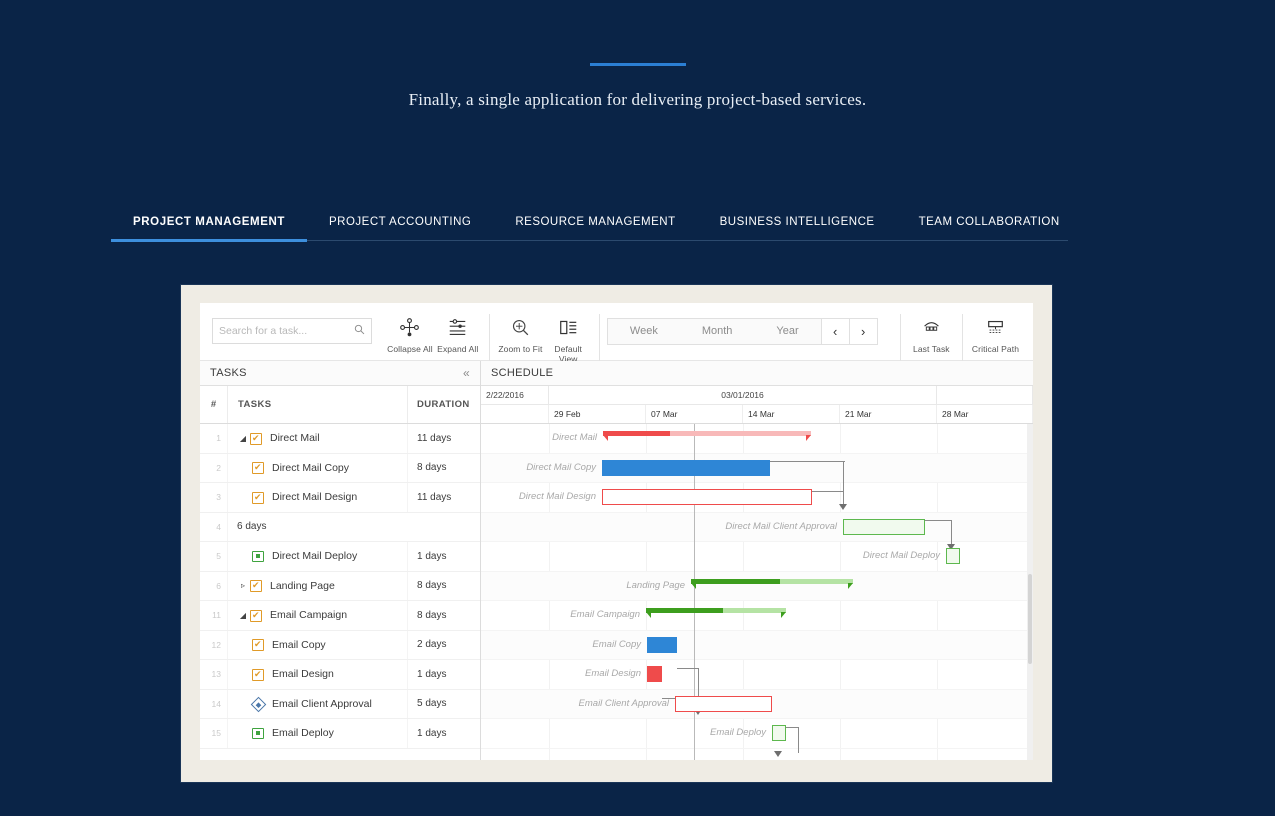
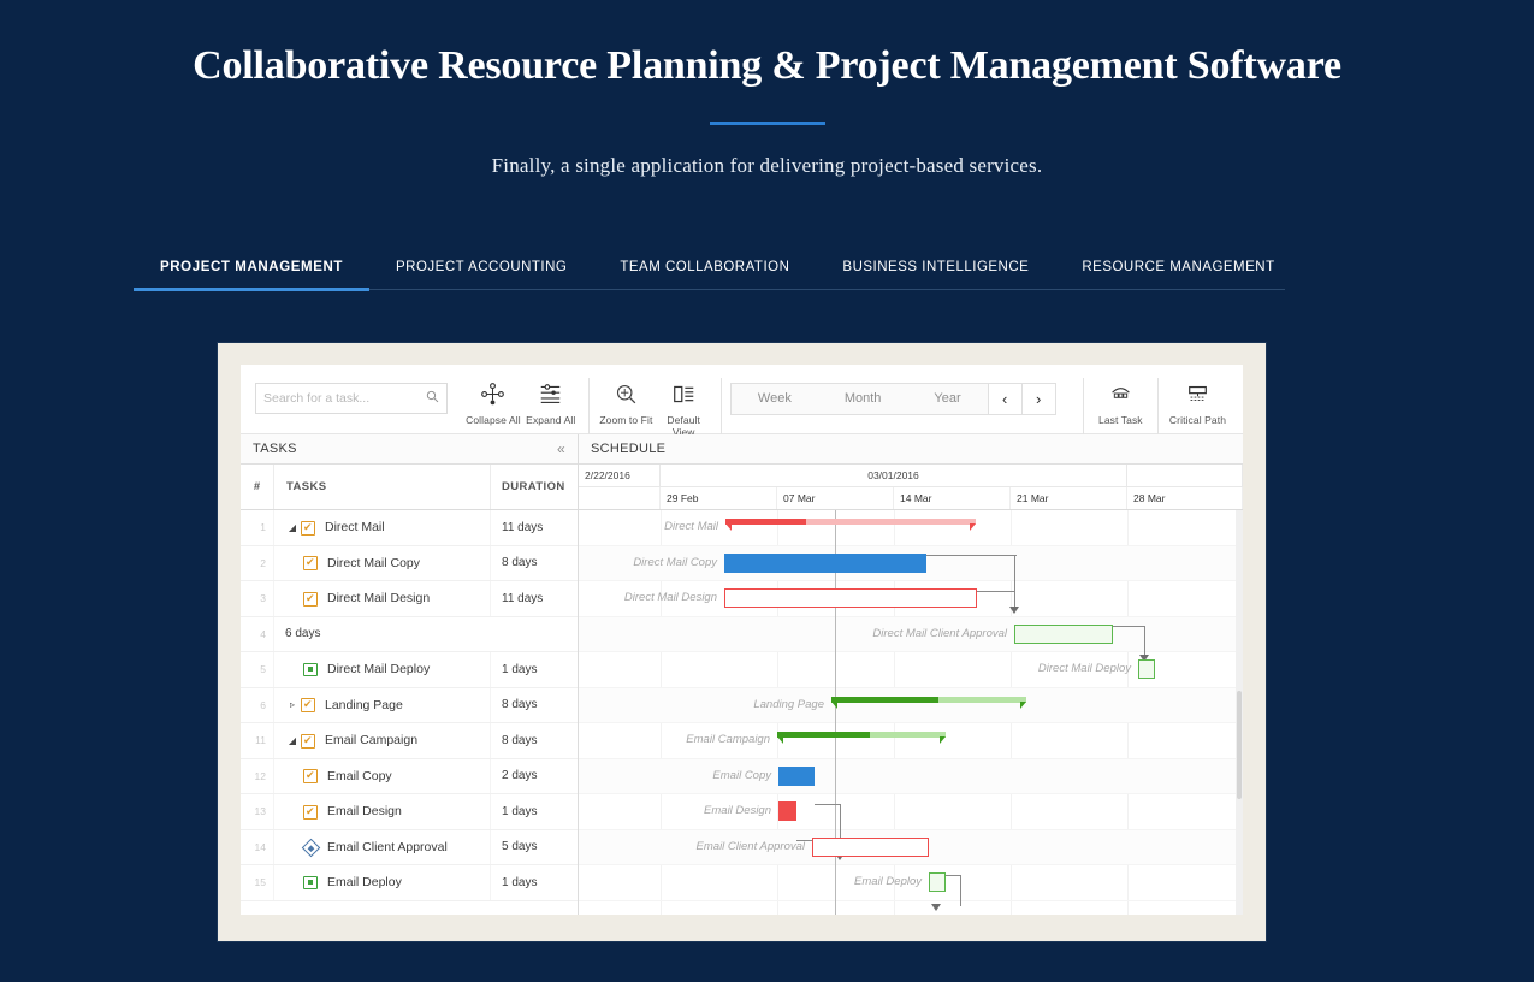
+ Collaborative Resource Planning & Project Management Software
  Finally, a single application for delivering project-based services.
  PROJECT MANAGEMENT
  PROJECT ACCOUNTING
- RESOURCE MANAGEMENT
+ TEAM COLLABORATION
  BUSINESS INTELLIGENCE
- TEAM COLLABORATION
+ RESOURCE MANAGEMENT
  Search for a task...
  Collapse All
  Expand All
  Zoom to Fit
  Default View
  Week
  Month
  Year
  ‹
  ›
  Last Task
  Critical Path
  TASKS
  «
  #
  TASKS
  DURATION
  1
  ◢
  Direct Mail
  11 days
  2
  Direct Mail Copy
  8 days
  3
  Direct Mail Design
  11 days
  4
  6 days
  5
  Direct Mail Deploy
  1 days
  6
  ▹
  Landing Page
  8 days
  11
  ◢
  Email Campaign
  8 days
  12
  Email Copy
  2 days
  13
  Email Design
  1 days
  14
  Email Client Approval
  5 days
  15
  Email Deploy
  1 days
  SCHEDULE
  2/22/2016
  03/01/2016
  29 Feb
  07 Mar
  14 Mar
  21 Mar
  28 Mar
  Direct Mail
  Direct Mail Copy
  Direct Mail Design
  Direct Mail Client Approval
  Direct Mail Deploy
  Landing Page
  Email Campaign
  Email Copy
  Email Design
  Email Client Approval
  Email Deploy
